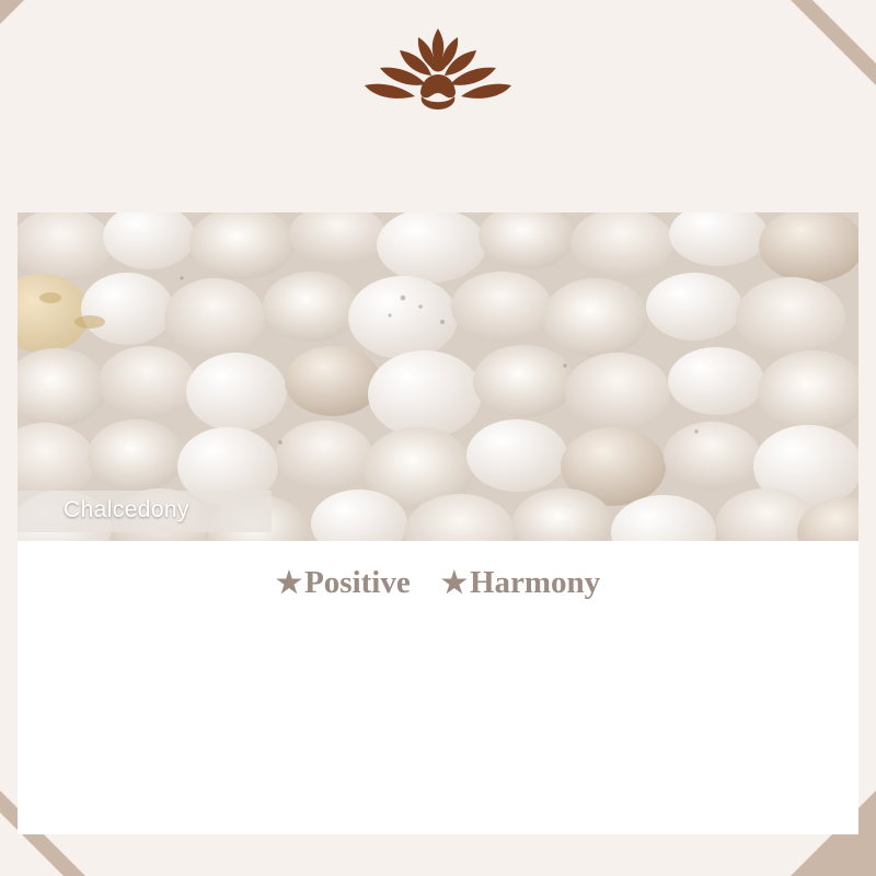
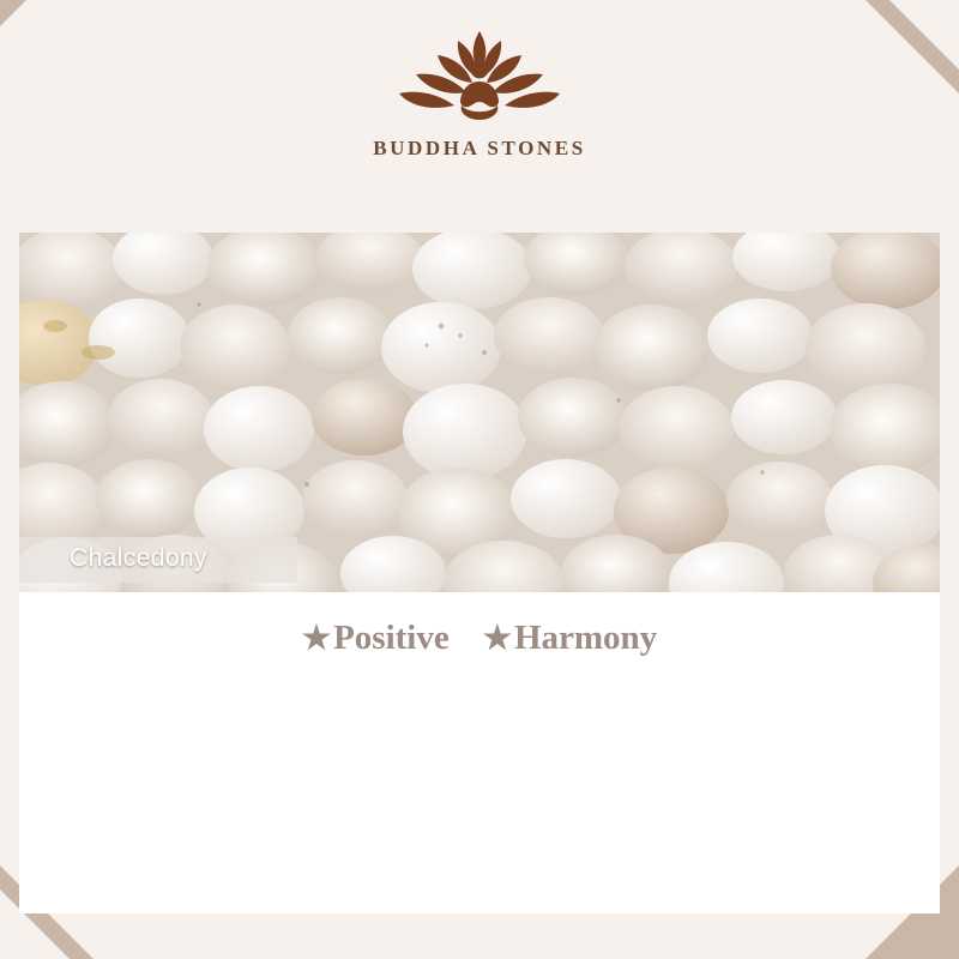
+ BUDDHA STONES
  Chalcedony
  ★
  Positive
  ★
  Harmony
